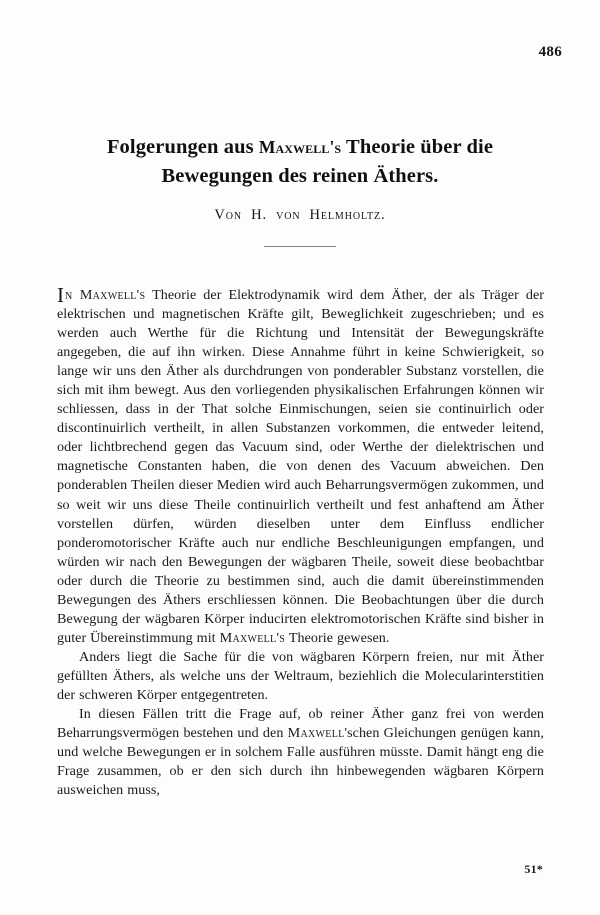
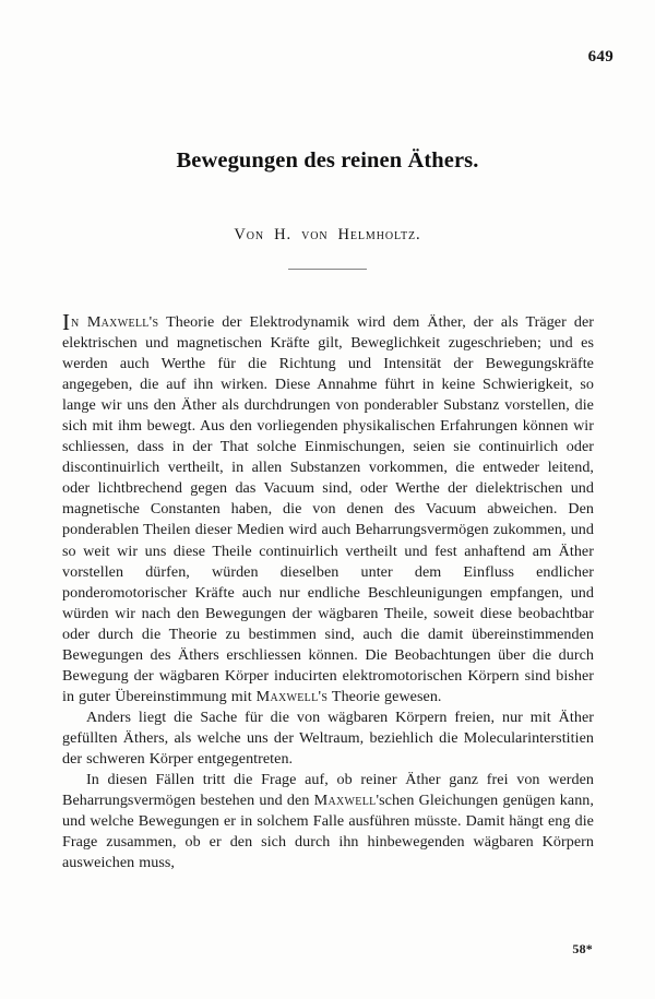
- 486
+ 649
- Folgerungen aus Maxwell's Theorie über die
  Bewegungen des reinen Äthers.
  Von H. von Helmholtz.
  I
- n Maxwell's Theorie der Elektrodynamik wird dem Äther, der als Träger der elektrischen und magnetischen Kräfte gilt, Beweglichkeit zugeschrieben; und es werden auch Werthe für die Richtung und Intensität der Bewegungskräfte angegeben, die auf ihn wirken. Diese Annahme führt in keine Schwierigkeit, so lange wir uns den Äther als durchdrungen von ponderabler Substanz vorstellen, die sich mit ihm bewegt. Aus den vorliegenden physikalischen Erfahrungen können wir schliessen, dass in der That solche Einmischungen, seien sie continuirlich oder discontinuirlich vertheilt, in allen Substanzen vorkommen, die entweder leitend, oder lichtbrechend gegen das Vacuum sind, oder Werthe der dielektrischen und magnetische Constanten haben, die von denen des Vacuum abweichen. Den ponderablen Theilen dieser Medien wird auch Beharrungsvermögen zukommen, und so weit wir uns diese Theile continuirlich vertheilt und fest anhaftend am Äther vorstellen dürfen, würden dieselben unter dem Einfluss endlicher ponderomotorischer Kräfte auch nur endliche Beschleunigungen empfangen, und würden wir nach den Bewegungen der wägbaren Theile, soweit diese beobachtbar oder durch die Theorie zu bestimmen sind, auch die damit übereinstimmenden Bewegungen des Äthers erschliessen können. Die Beobachtungen über die durch Bewegung der wägbaren Körper inducirten elektromotorischen Kräfte sind bisher in guter Übereinstimmung mit Maxwell's Theorie gewesen.
+ n Maxwell's Theorie der Elektrodynamik wird dem Äther, der als Träger der elektrischen und magnetischen Kräfte gilt, Beweglichkeit zugeschrieben; und es werden auch Werthe für die Richtung und Intensität der Bewegungskräfte angegeben, die auf ihn wirken. Diese Annahme führt in keine Schwierigkeit, so lange wir uns den Äther als durchdrungen von ponderabler Substanz vorstellen, die sich mit ihm bewegt. Aus den vorliegenden physikalischen Erfahrungen können wir schliessen, dass in der That solche Einmischungen, seien sie continuirlich oder discontinuirlich vertheilt, in allen Substanzen vorkommen, die entweder leitend, oder lichtbrechend gegen das Vacuum sind, oder Werthe der dielektrischen und magnetische Constanten haben, die von denen des Vacuum abweichen. Den ponderablen Theilen dieser Medien wird auch Beharrungsvermögen zukommen, und so weit wir uns diese Theile continuirlich vertheilt und fest anhaftend am Äther vorstellen dürfen, würden dieselben unter dem Einfluss endlicher ponderomotorischer Kräfte auch nur endliche Beschleunigungen empfangen, und würden wir nach den Bewegungen der wägbaren Theile, soweit diese beobachtbar oder durch die Theorie zu bestimmen sind, auch die damit übereinstimmenden Bewegungen des Äthers erschliessen können. Die Beobachtungen über die durch Bewegung der wägbaren Körper inducirten elektromotorischen Körpern sind bisher in guter Übereinstimmung mit Maxwell's Theorie gewesen.
  Anders liegt die Sache für die von wägbaren Körpern freien, nur mit Äther gefüllten Äthers, als welche uns der Weltraum, beziehlich die Molecularinterstitien der schweren Körper entgegentreten.
  In diesen Fällen tritt die Frage auf, ob reiner Äther ganz frei von werden Beharrungsvermögen bestehen und den Maxwell'schen Gleichungen genügen kann, und welche Bewegungen er in solchem Falle ausführen müsste. Damit hängt eng die Frage zusammen, ob er den sich durch ihn hinbewegenden wägbaren Körpern ausweichen muss,
- 51*
+ 58*
